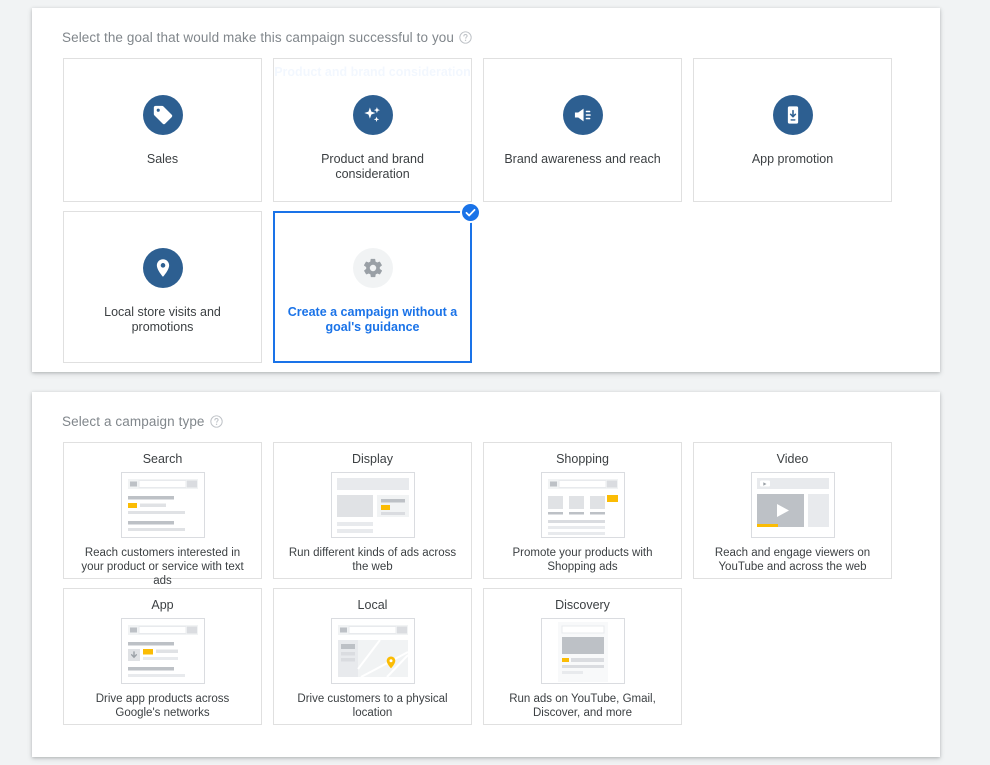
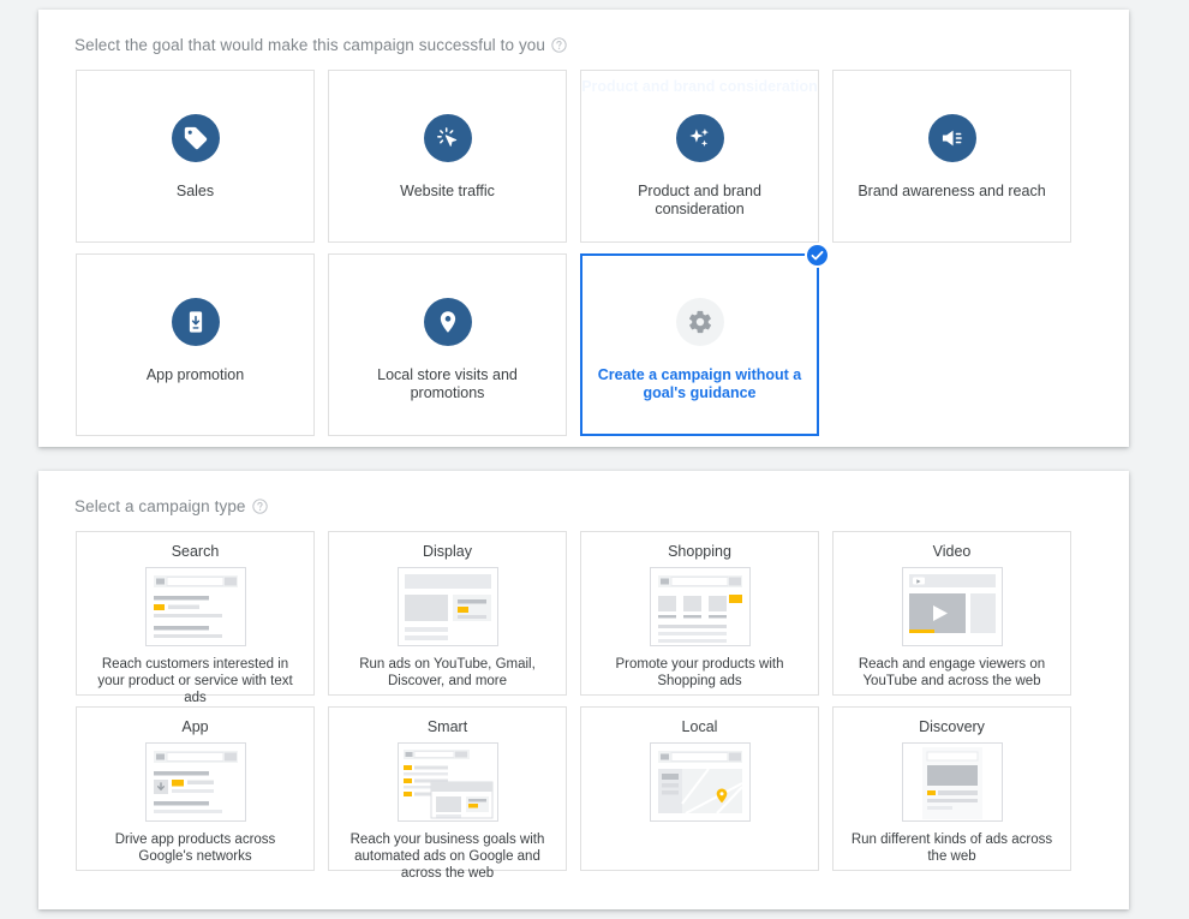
  Select the goal that would make this campaign successful to you
  Sales
+ Website traffic
  Product and brand consideration
  Brand awareness and reach
  App promotion
  Local store visits and promotions
  Create a campaign without a goal's guidance
  Select a campaign type
  Search
  Reach customers interested in your product or service with text ads
  Display
- Run different kinds of ads across the web
+ Run ads on YouTube, Gmail, Discover, and more
  Shopping
  Promote your products with Shopping ads
  Video
  Reach and engage viewers on YouTube and across the web
  App
  Drive app products across Google's networks
+ Smart
+ Reach your business goals with automated ads on Google and across the web
  Local
- Drive customers to a physical location
  Discovery
- Run ads on YouTube, Gmail, Discover, and more
+ Run different kinds of ads across the web
